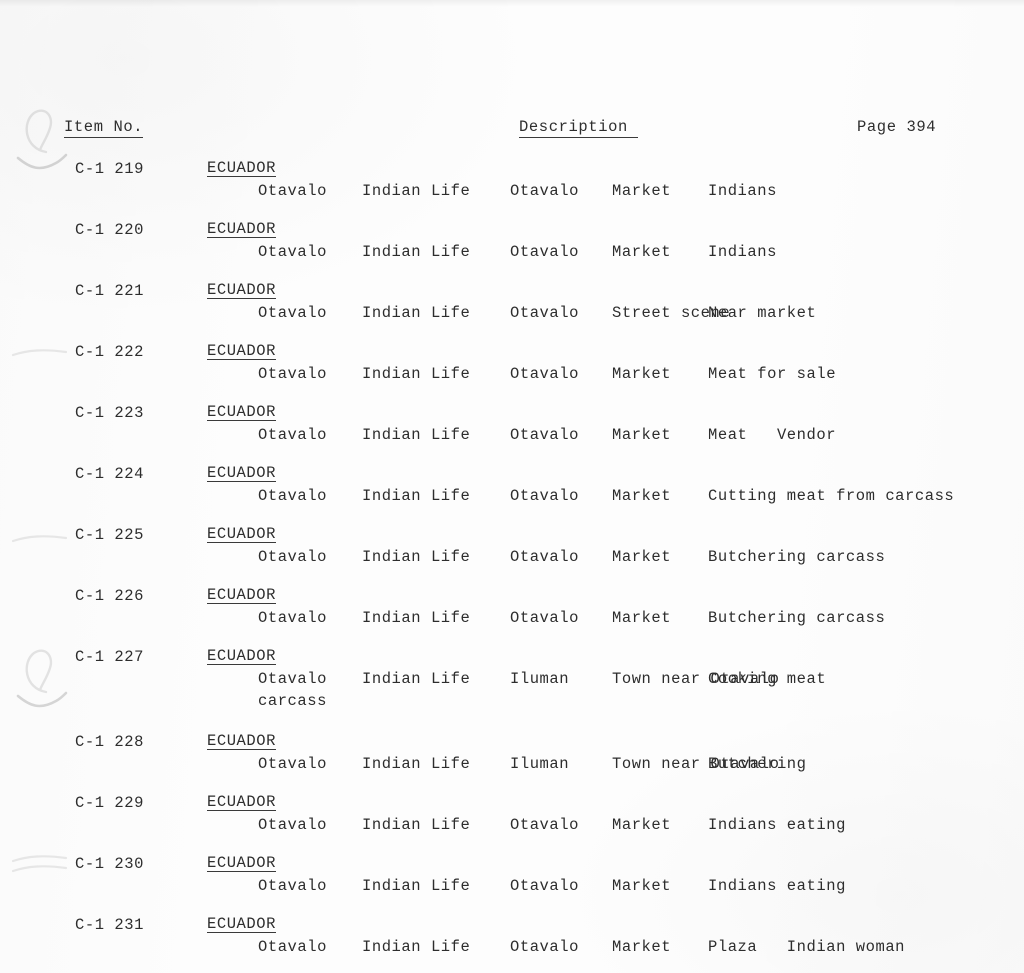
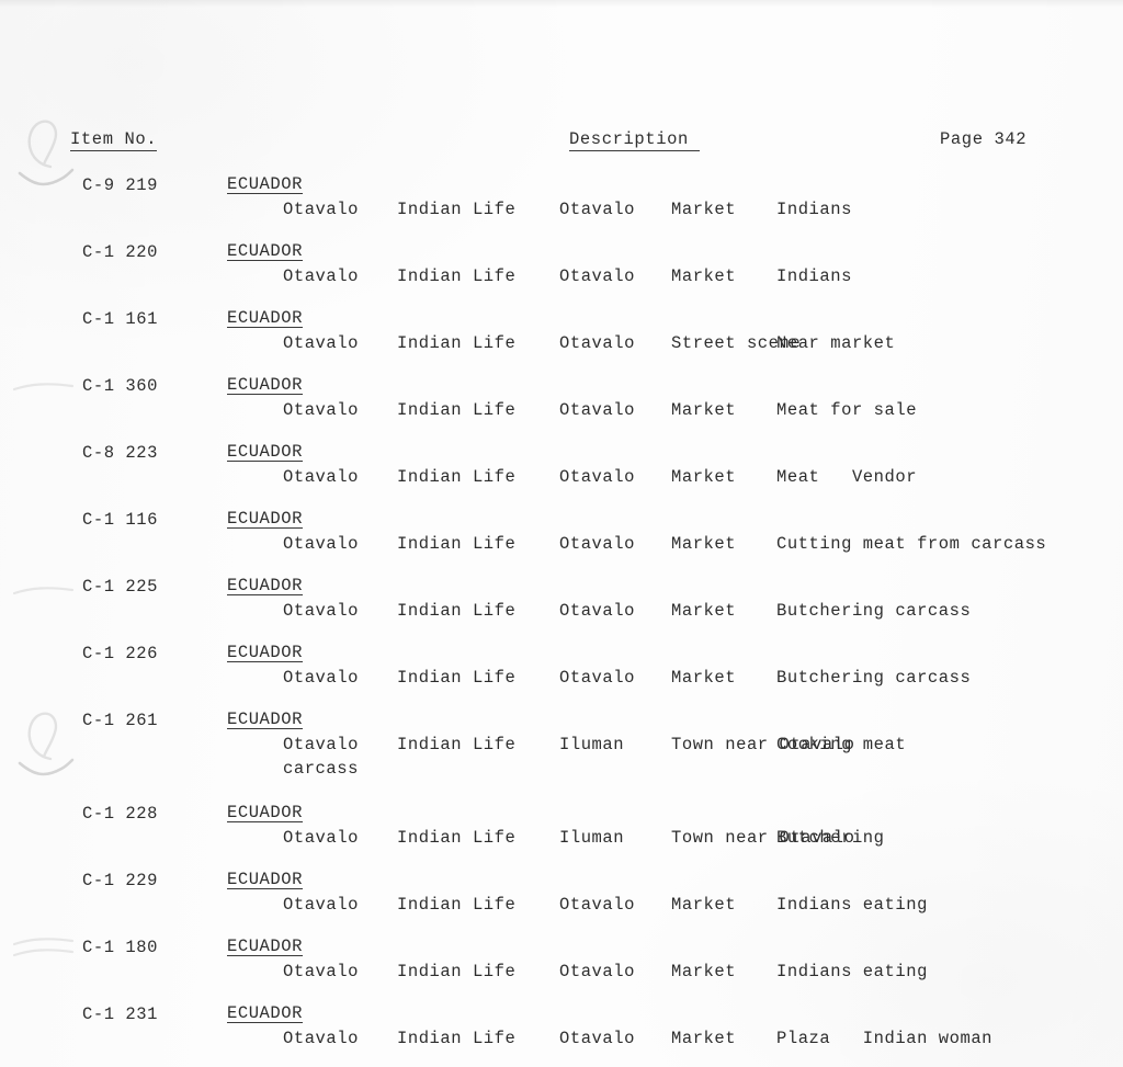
  Item No.
  Description
- Page 394
+ Page 342
- C-1 219
+ C-9 219
  ECUADOR
  Otavalo
  Indian Life
  Otavalo
  Market
  Indians
  C-1 220
  ECUADOR
  Otavalo
  Indian Life
  Otavalo
  Market
  Indians
- C-1 221
+ C-1 161
  ECUADOR
  Otavalo
  Indian Life
  Otavalo
  Street scene
  Near market
- C-1 222
+ C-1 360
  ECUADOR
  Otavalo
  Indian Life
  Otavalo
  Market
  Meat for sale
- C-1 223
+ C-8 223
  ECUADOR
  Otavalo
  Indian Life
  Otavalo
  Market
  Meat Vendor
- C-1 224
+ C-1 116
  ECUADOR
  Otavalo
  Indian Life
  Otavalo
  Market
  Cutting meat from carcass
  C-1 225
  ECUADOR
  Otavalo
  Indian Life
  Otavalo
  Market
  Butchering carcass
  C-1 226
  ECUADOR
  Otavalo
  Indian Life
  Otavalo
  Market
  Butchering carcass
- C-1 227
+ C-1 261
  ECUADOR
  Otavalo
  Indian Life
  Iluman
  Town near Otavalo
  Cooking meat
  carcass
  C-1 228
  ECUADOR
  Otavalo
  Indian Life
  Iluman
  Town near Otavalo
  Butchering
  C-1 229
  ECUADOR
  Otavalo
  Indian Life
  Otavalo
  Market
  Indians eating
- C-1 230
+ C-1 180
  ECUADOR
  Otavalo
  Indian Life
  Otavalo
  Market
  Indians eating
  C-1 231
  ECUADOR
  Otavalo
  Indian Life
  Otavalo
  Market
  Plaza Indian woman
